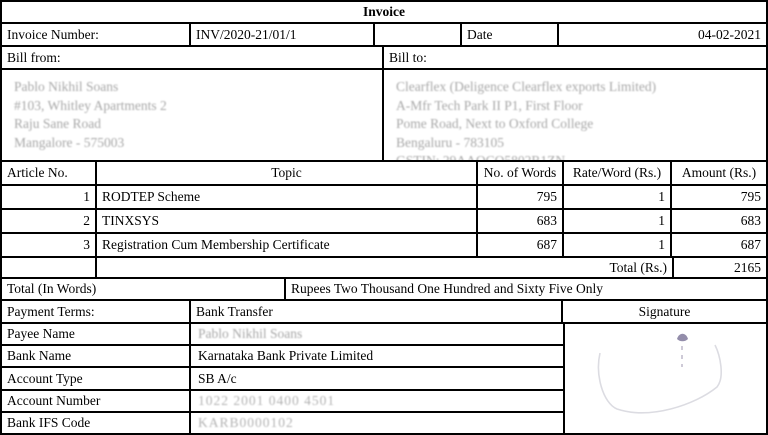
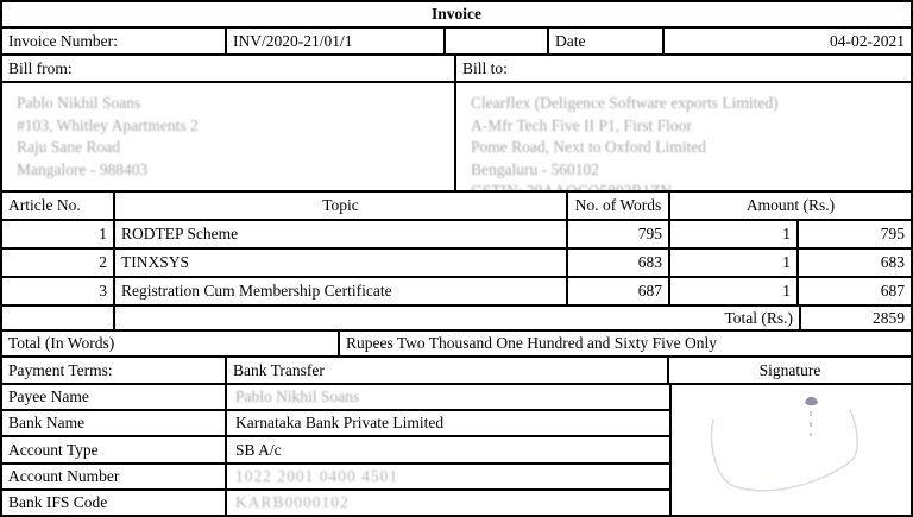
  Invoice
  Invoice Number:
  INV/2020-21/01/1
  Date
  04-02-2021
  Bill from:
  Bill to:
  Pablo Nikhil Soans
  #103, Whitley Apartments 2
  Raju Sane Road
- Mangalore - 575003
+ Mangalore - 988403
- Clearflex (Deligence Clearflex exports Limited)
+ Clearflex (Deligence Software exports Limited)
- A-Mfr Tech Park II P1, First Floor
+ A-Mfr Tech Five II P1, First Floor
- Pome Road, Next to Oxford College
+ Pome Road, Next to Oxford Limited
- Bengaluru - 783105
+ Bengaluru - 560102
  Article No.
  Topic
  No. of Words
- Rate/Word (Rs.)
  Amount (Rs.)
  1
  RODTEP Scheme
  795
  1
  795
  2
  TINXSYS
  683
  1
  683
  3
  Registration Cum Membership Certificate
  687
  1
  687
  Total (Rs.)
- 2165
+ 2859
  Total (In Words)
  Rupees Two Thousand One Hundred and Sixty Five Only
  Payment Terms:
  Bank Transfer
  Signature
  Payee Name
  Pablo Nikhil Soans
  Bank Name
  Karnataka Bank Private Limited
  Account Type
  SB A/c
  Account Number
  1022 2001 0400 4501
  Bank IFS Code
  KARB0000102
